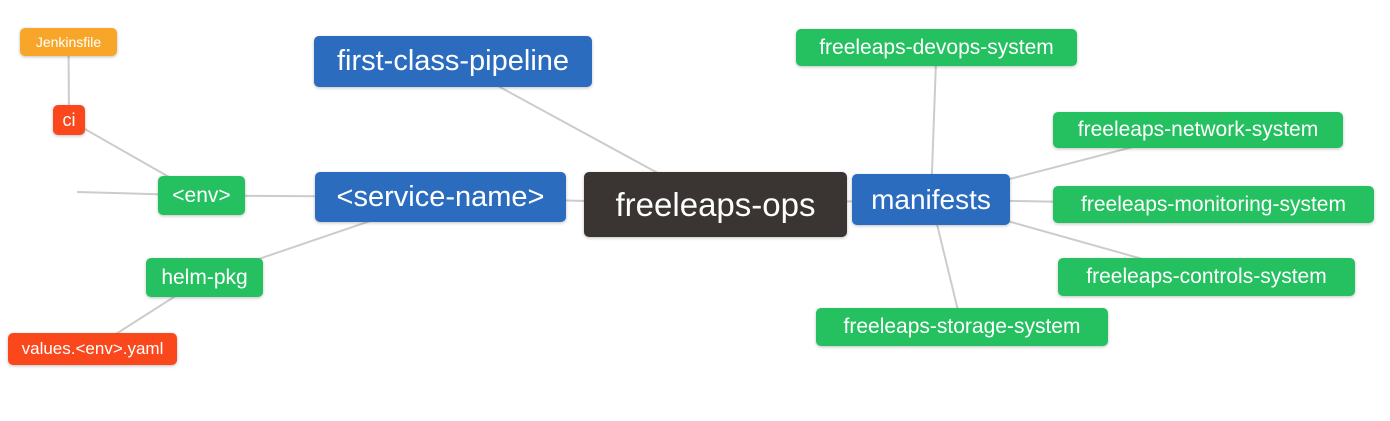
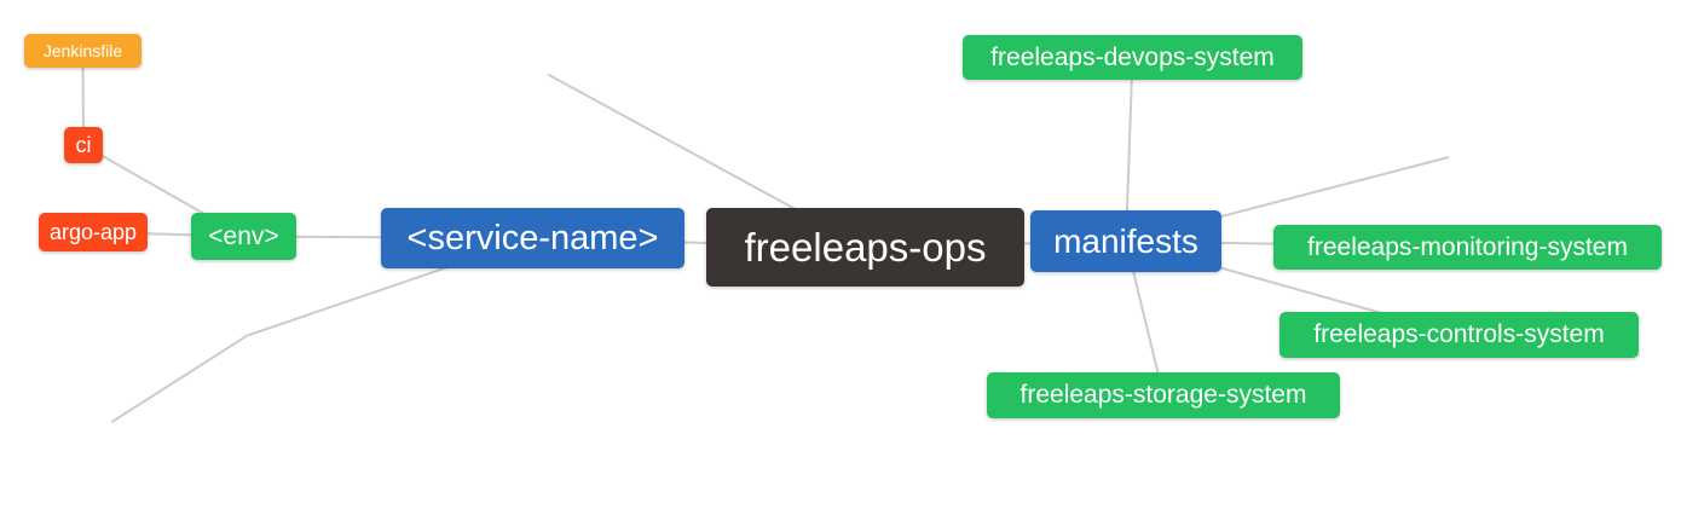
  Jenkinsfile
  ci
+ argo-app
  <env>
- helm-pkg
- values.<env>.yaml
- first-class-pipeline
  <service-name>
  freeleaps-ops
  manifests
  freeleaps-devops-system
- freeleaps-network-system
  freeleaps-monitoring-system
  freeleaps-controls-system
  freeleaps-storage-system
